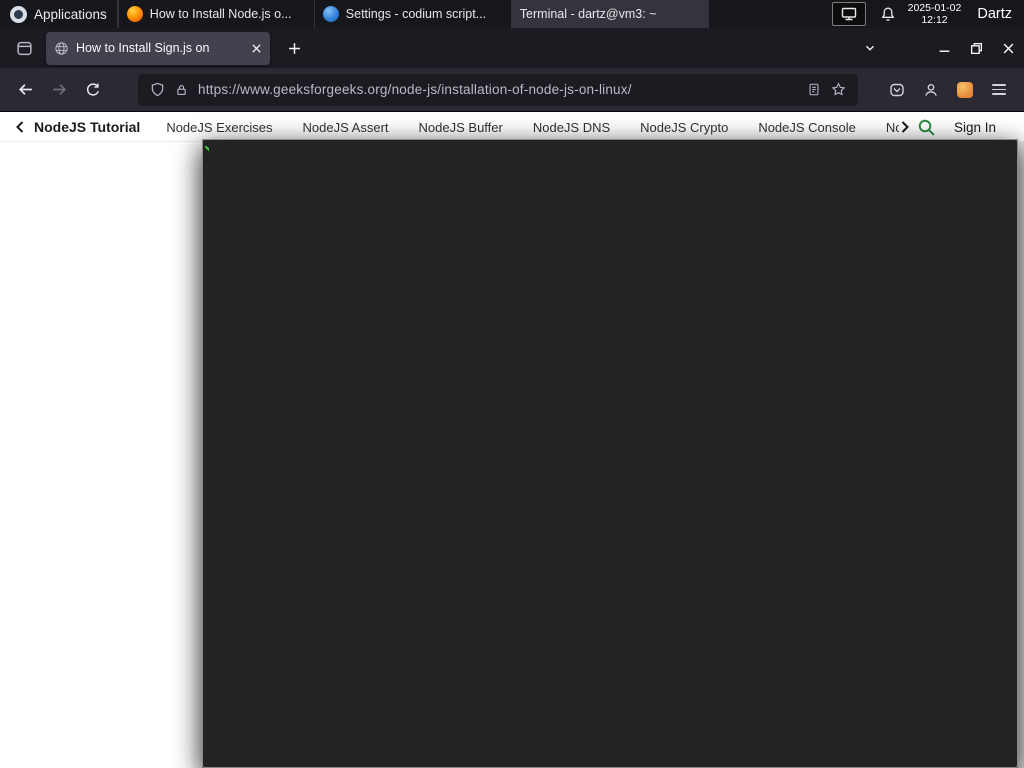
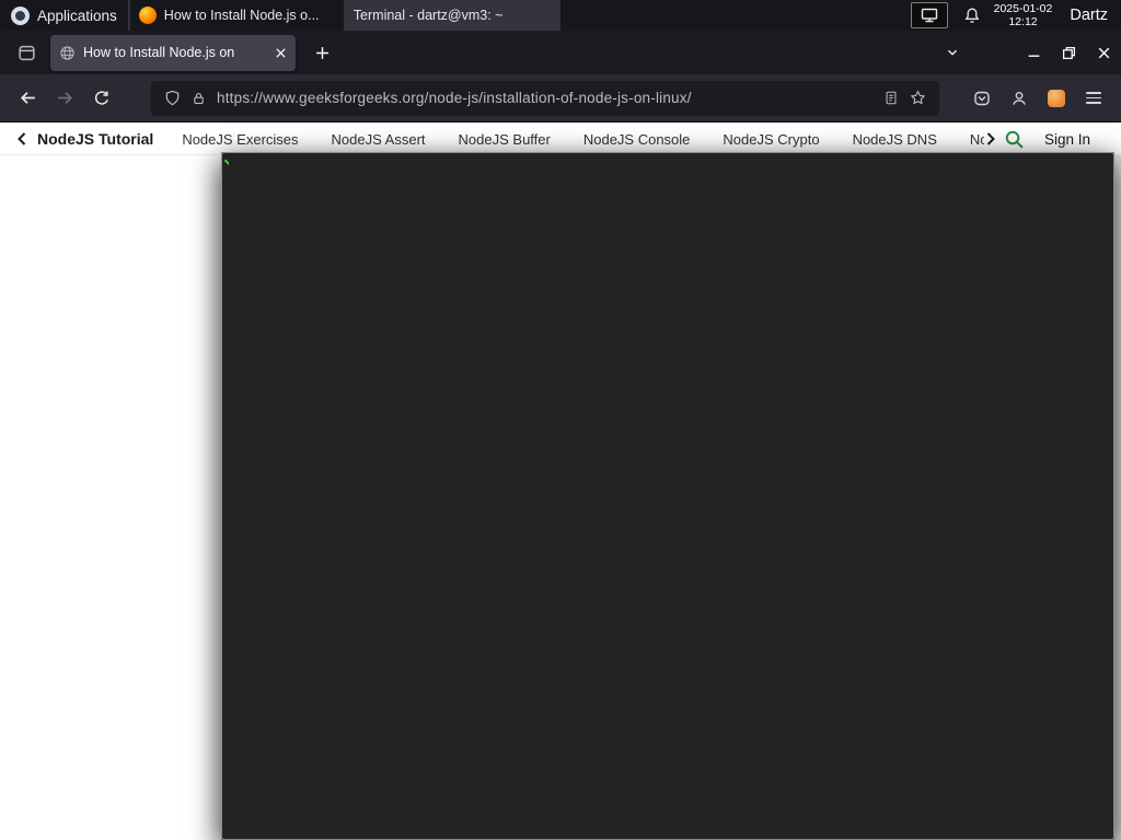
  Applications
  How to Install Node.js o...
- Settings - codium script...
  Terminal - dartz@vm3: ~
  2025-01-02
  12:12
  Dartz
- How to Install Sign.js on
+ How to Install Node.js on
  https://www.geeksforgeeks.org/node-js/installation-of-node-js-on-linux/
  NodeJS Tutorial
  NodeJS Exercises
  NodeJS Assert
  NodeJS Buffer
- NodeJS DNS
+ NodeJS Console
  NodeJS Crypto
- NodeJS Console
+ NodeJS DNS
  Sign In
